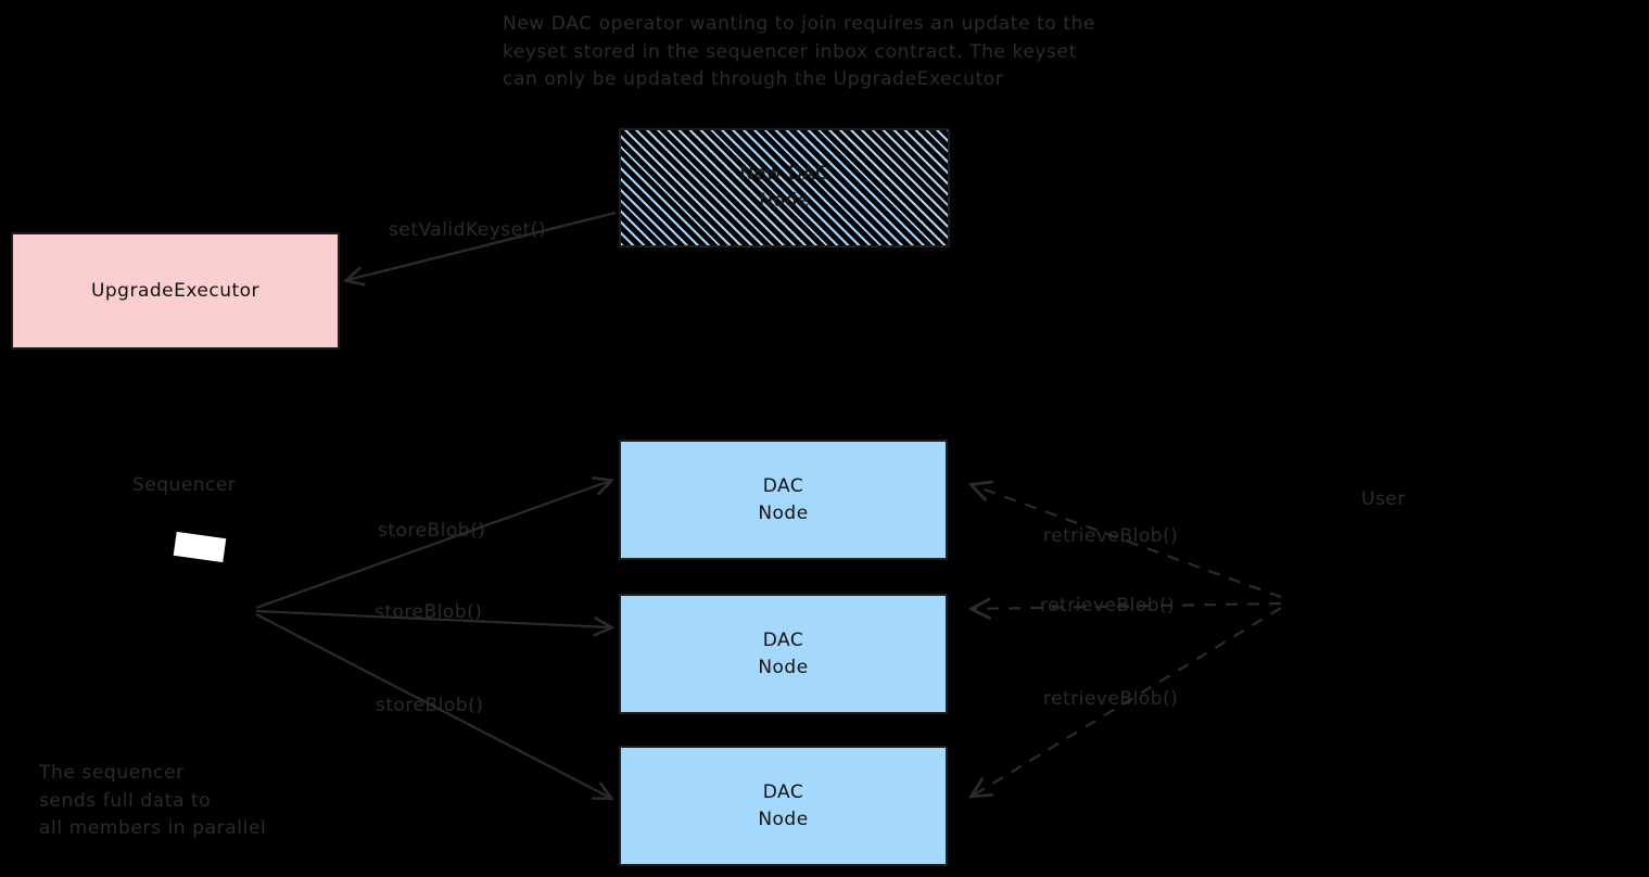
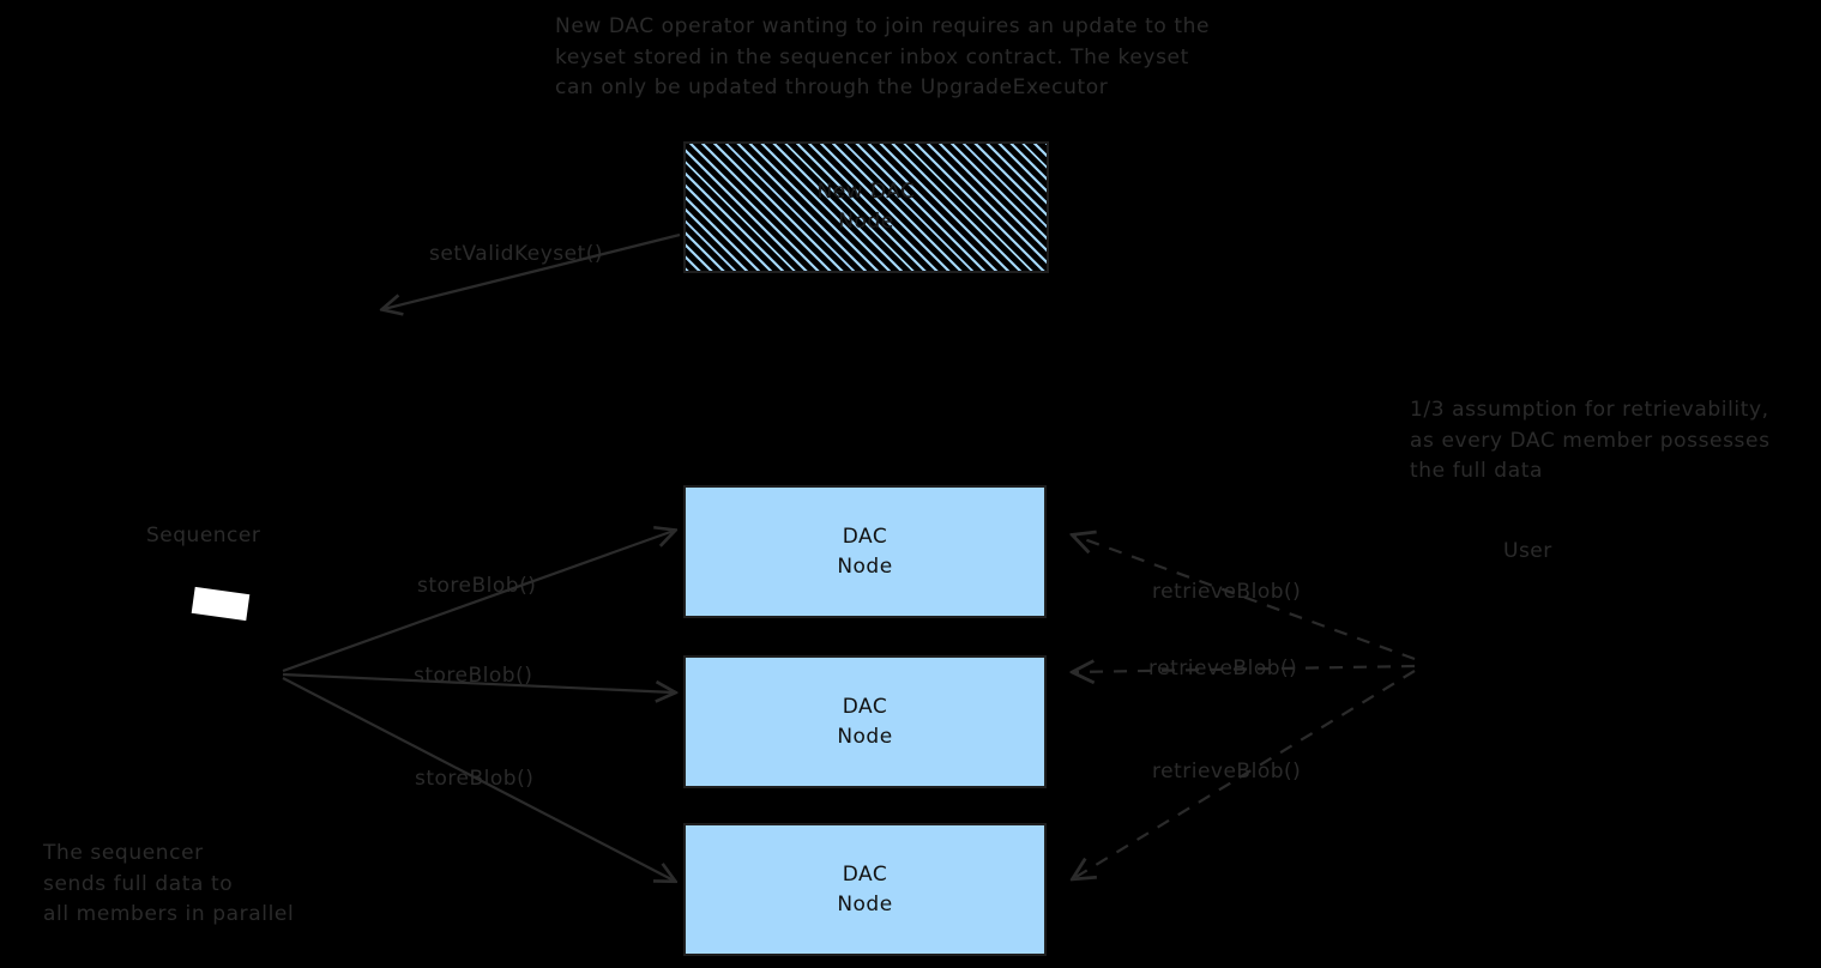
  New DAC operator wanting to join requires an update to the
  keyset stored in the sequencer inbox contract. The keyset
  can only be updated through the UpgradeExecutor
  New DAC
  Node
- UpgradeExecutor
  setValidKeyset()
+ 1/3 assumption for retrievability,
+ as every DAC member possesses
+ the full data
  Sequencer
  User
  DAC
  Node
  DAC
  Node
  DAC
  Node
  storeBlob()
  storeBlob()
  storeBlob()
  retrieveBlob()
  retrieveBlob()
  retrieveBlob()
  The sequencer
  sends full data to
  all members in parallel
